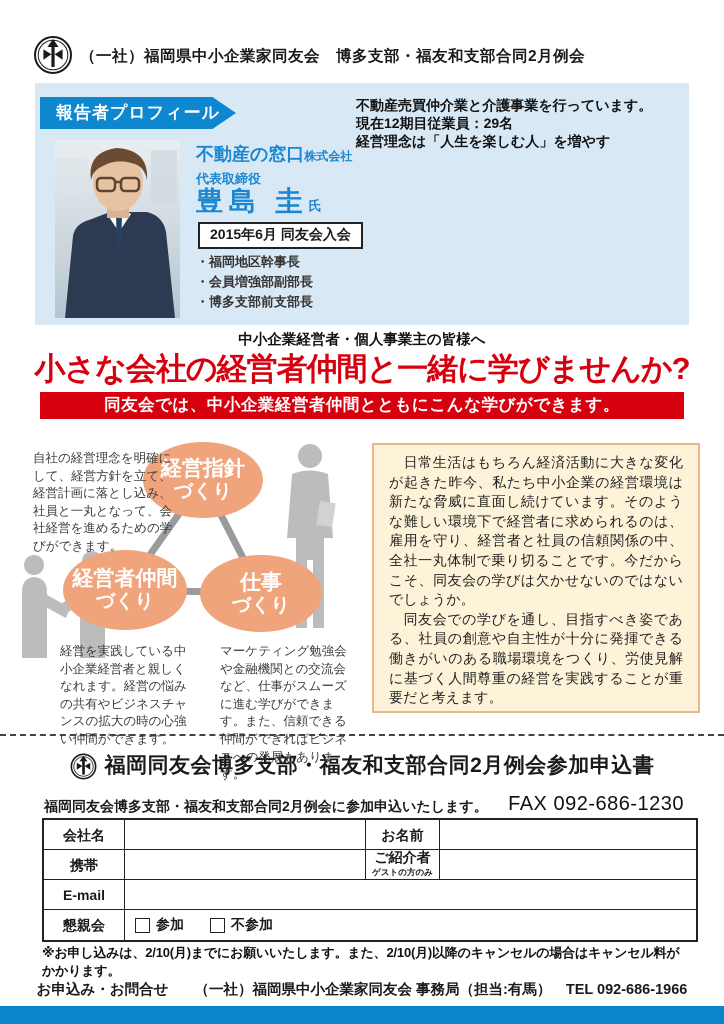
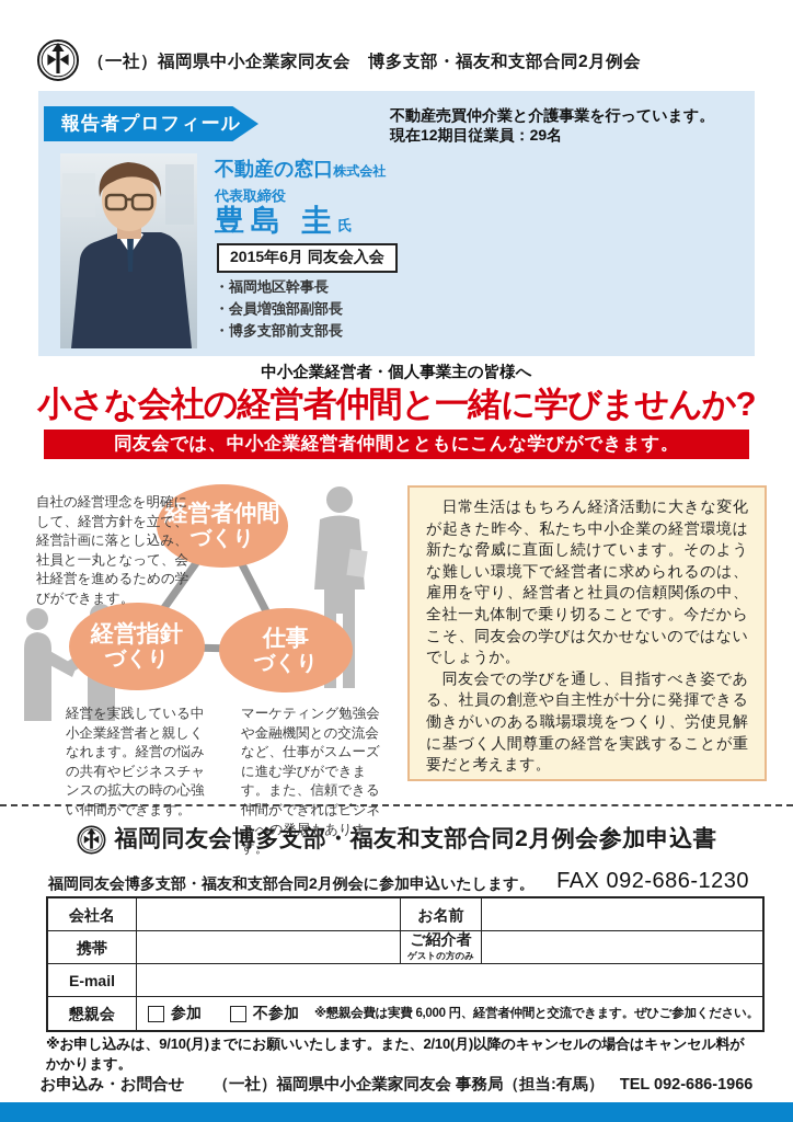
  （一社）福岡県中小企業家同友会 博多支部・福友和支部合同2月例会
  報告者プロフィール
  不動産の窓口株式会社
  代表取締役
  豊島 圭氏
  2015年6月 同友会入会
  ・福岡地区幹事長
  ・会員増強部副部長
  ・博多支部前支部長
  不動産売買仲介業と介護事業を行っています。
  現在12期目従業員：29名
- 経営理念は「人生を楽しむ人」を増やす
  中小企業経営者・個人事業主の皆様へ
  小さな会社の経営者仲間と一緒に学びませんか?
  同友会では、中小企業経営者仲間とともにこんな学びができます。
- 経営指針
+ 経営者仲間
  づくり
- 経営者仲間
+ 経営指針
  づくり
  仕事
  づくり
  自社の経営理念を明確にして、経営方針を立て、経営計画に落とし込み、社員と一丸となって、会社経営を進めるための学びができます。
  経営を実践している中小企業経営者と親しくなれます。経営の悩みの共有やビジネスチャンスの拡大の時の心強い仲間ができます。
  マーケティング勉強会や金融機関との交流会など、仕事がスムーズに進む学びができます。また、信頼できる仲間ができればビジネスへの発展もあります。
  日常生活はもちろん経済活動に大きな変化が起きた昨今、私たち中小企業の経営環境は新たな脅威に直面し続けています。そのような難しい環境下で経営者に求められるのは、雇用を守り、経営者と社員の信頼関係の中、全社一丸体制で乗り切ることです。今だからこそ、同友会の学びは欠かせないのではないでしょうか。
  同友会での学びを通し、目指すべき姿である、社員の創意や自主性が十分に発揮できる働きがいのある職場環境をつくり、労使見解に基づく人間尊重の経営を実践することが重要だと考えます。
  福岡同友会博多支部・福友和支部合同2月例会参加申込書
  福岡同友会博多支部・福友和支部合同2月例会に参加申込いたします。
  FAX 092-686-1230
  会社名
  お名前
  携帯
  ご紹介者
  ゲストの方のみ
  E-mail
  懇親会
  参加
  不参加
+ ※懇親会費は実費 6,000 円、経営者仲間と交流できます。ぜひご参加ください。
- ※お申し込みは、2/10(月)までにお願いいたします。また、2/10(月)以降のキャンセルの場合はキャンセル料がかかります。
+ ※お申し込みは、9/10(月)までにお願いいたします。また、2/10(月)以降のキャンセルの場合はキャンセル料がかかります。
  お申込み・お問合せ （一社）福岡県中小企業家同友会 事務局（担当:有馬） TEL 092-686-1966
